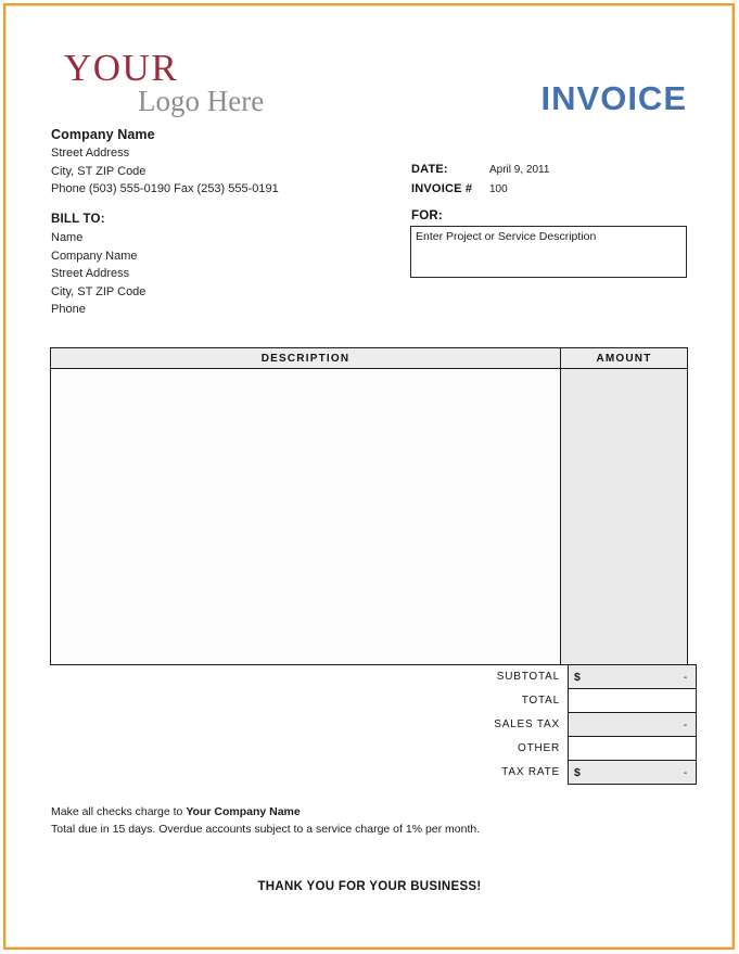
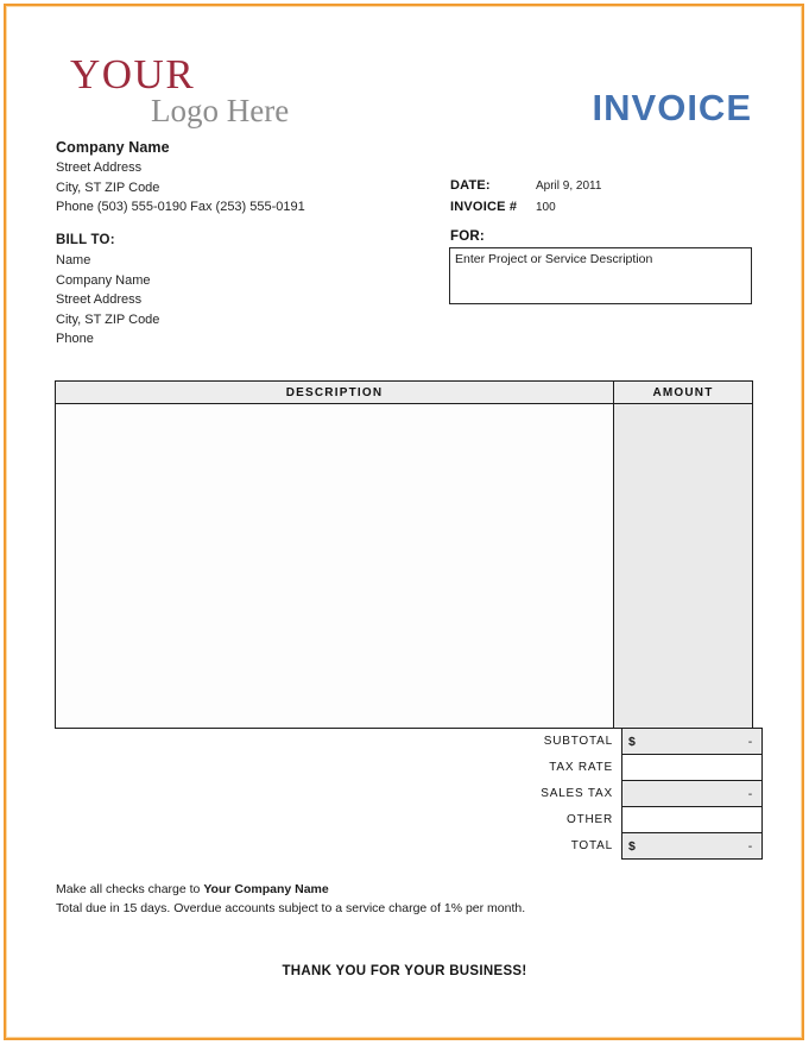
  YOUR
  Logo Here
  INVOICE
  Company Name
  Street Address
  City, ST ZIP Code
  Phone (503) 555-0190 Fax (253) 555-0191
  BILL TO:
  Name
  Company Name
  Street Address
  City, ST ZIP Code
  Phone
  DATE:
  April 9, 2011
  INVOICE #
  100
  FOR:
  Enter Project or Service Description
  DESCRIPTION	AMOUNT
  SUBTOTAL	$ -
- TOTAL
+ TAX RATE
  SALES TAX	-
  OTHER
- TAX RATE	$ -
+ TOTAL	$ -
  Make all checks charge to Your Company Name
  Total due in 15 days. Overdue accounts subject to a service charge of 1% per month.
  THANK YOU FOR YOUR BUSINESS!
